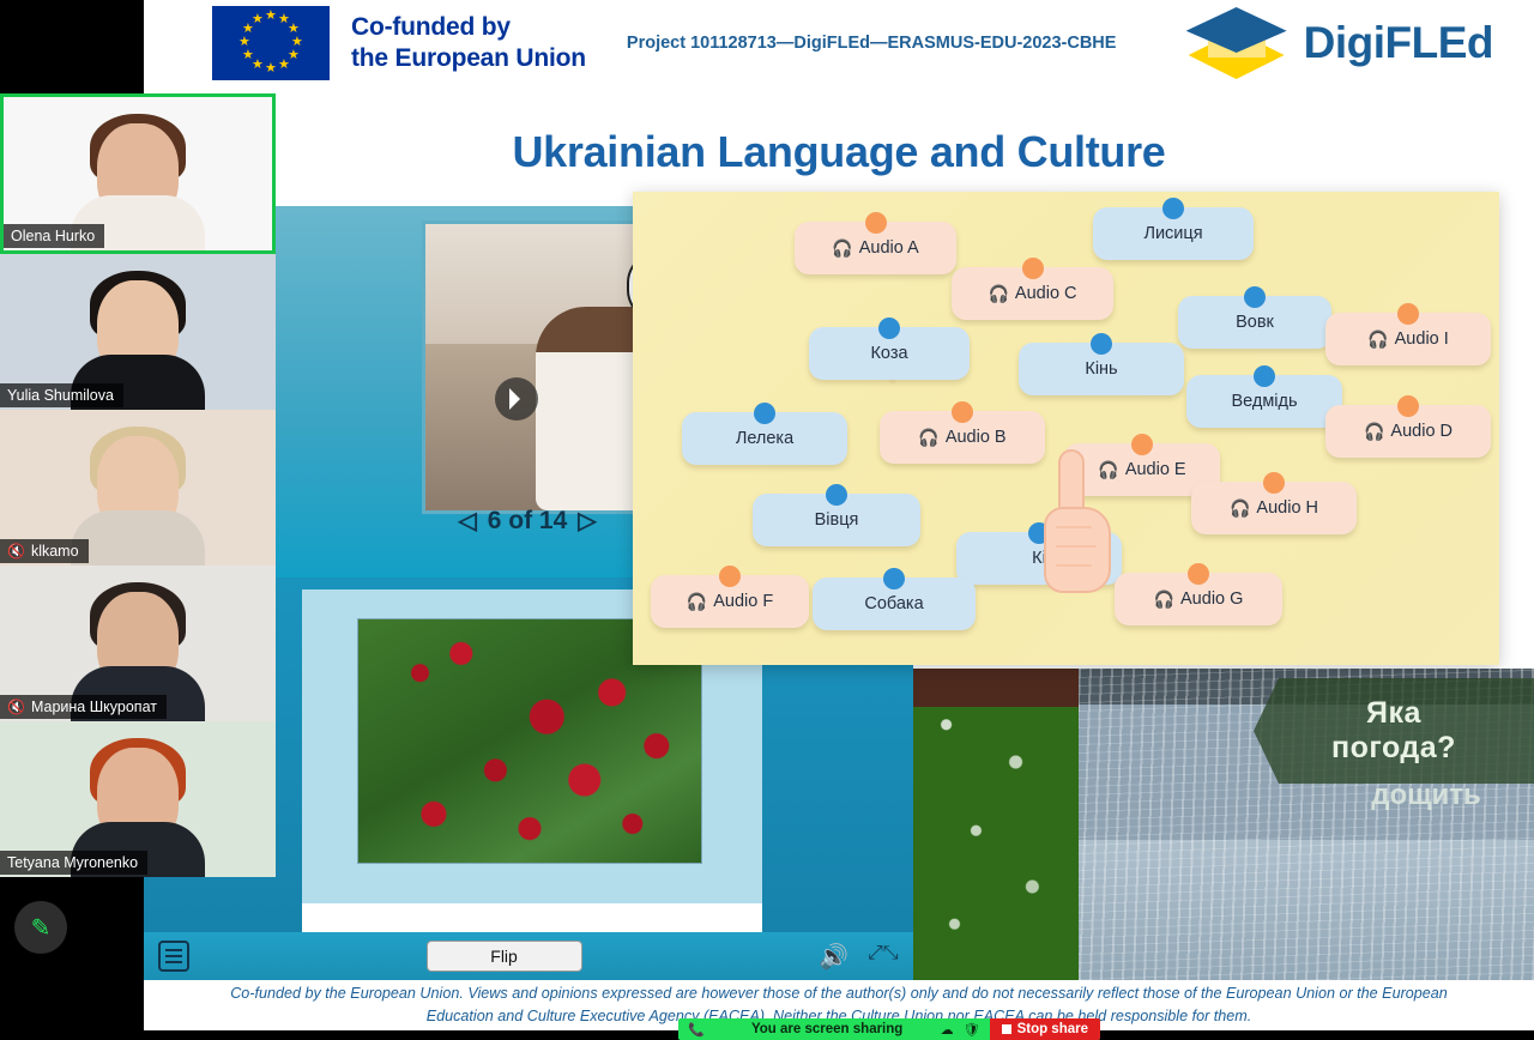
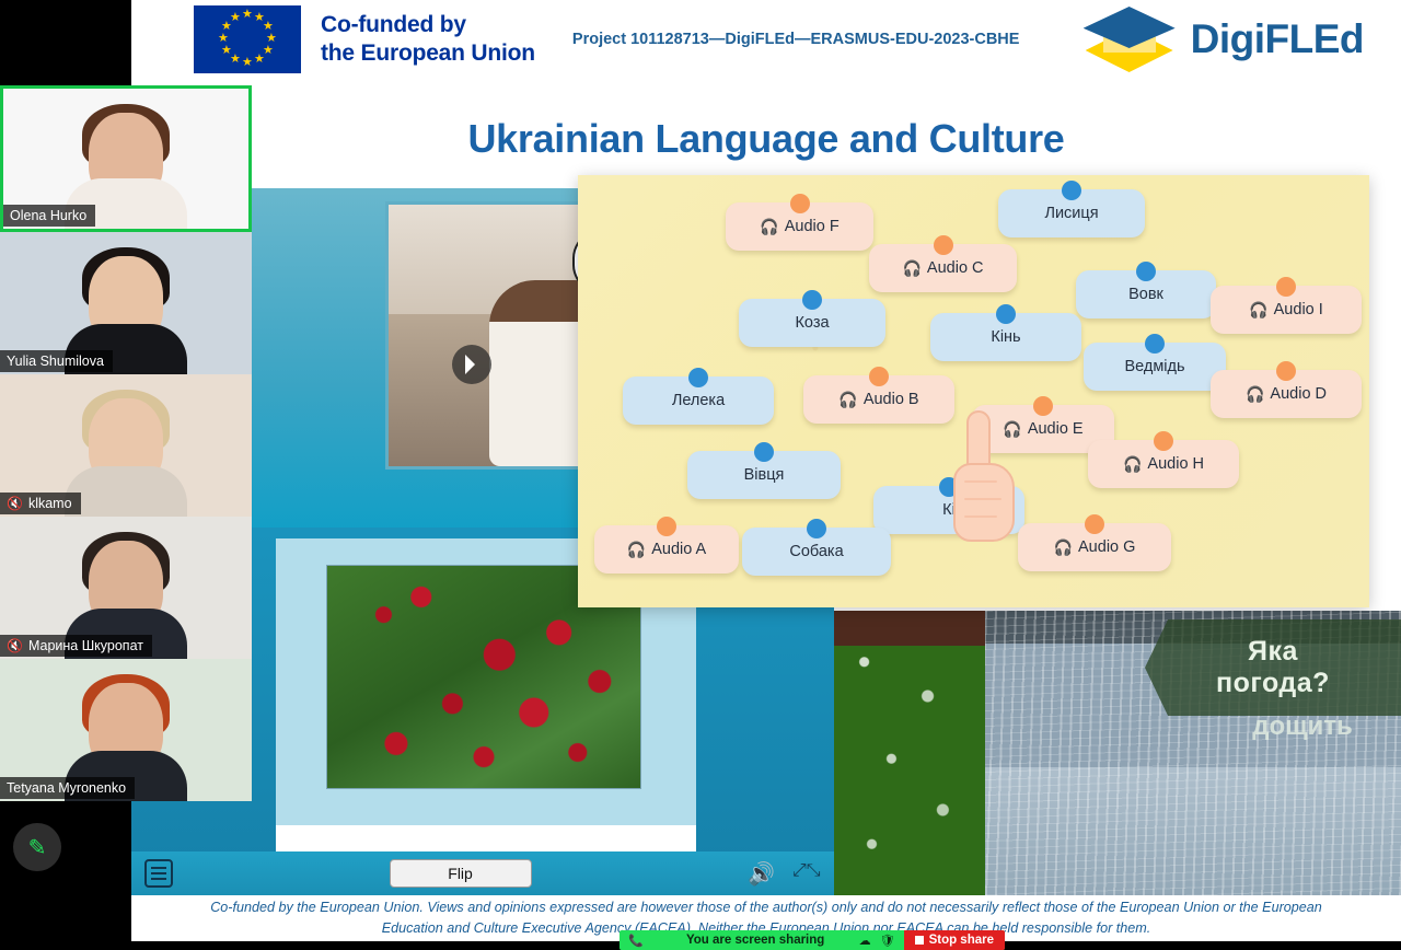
  Ukrainian Language and Culture
- ◁ 6 of 14 ▷
  Flip
  🔊
  ⤢⤡
  Яка
  погода?
  дощить
  🎧
- Audio A
+ Audio F
  Лисиця
  🎧
  Audio C
  Вовк
  🎧
  Audio I
  Коза
  Кінь
  Ведмідь
  🎧
  Audio D
  Лелека
  🎧
  Audio B
  🎧
  Audio E
  🎧
  Audio H
  Вівця
  🎧
- Audio F
+ Audio A
  Собака
  🎧
  Audio G
  ★
  ★
  ★
  ★
  ★
  ★
  ★
  ★
  ★
  ★
  ★
  ★
  Co-funded by
  the European Union
  Project 101128713—DigiFLEd—ERASMUS-EDU-2023-CBHE
  DigiFLEd
  Olena Hurko
  Yulia Shumilova
  🔇
  klkamo
  🔇
  Марина Шкуропат
  Tetyana Myronenko
  ✎
- Co-funded by the European Union. Views and opinions expressed are however those of the author(s) only and do not necessarily reflect those of the European Union or the European Education and Culture Executive Agency (EACEA). Neither the Culture Union nor EACEA can be held responsible for them.
+ Co-funded by the European Union. Views and opinions expressed are however those of the author(s) only and do not necessarily reflect those of the European Union or the European Education and Culture Executive Agency (EACEA). Neither the European Union nor EACEA can be held responsible for them.
  📞
  You are screen sharing
  ☁
  🛡
  Stop share
